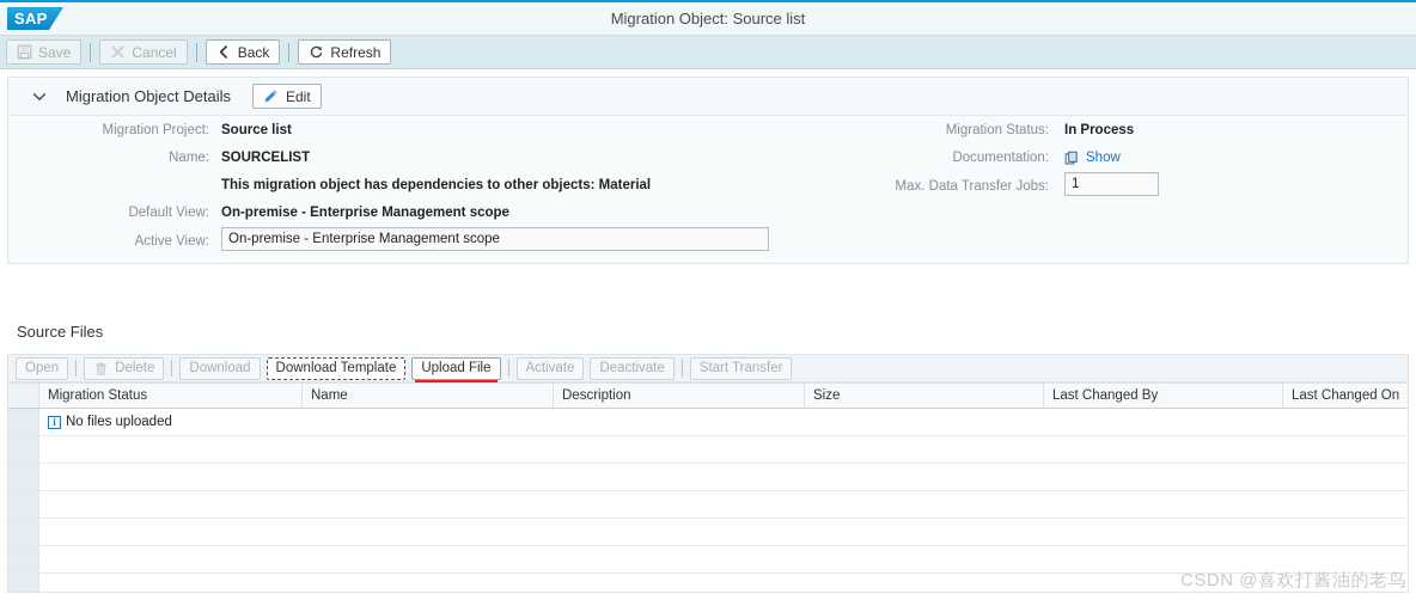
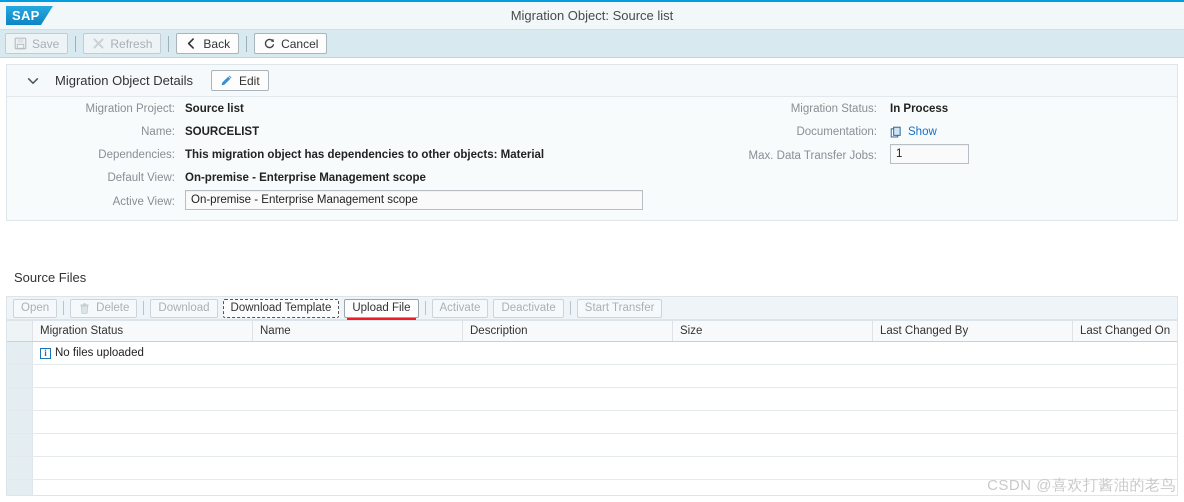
  SAP
  Migration Object: Source list
  Save
- Cancel
+ Refresh
  Back
- Refresh
+ Cancel
  Migration Object Details
  Edit
  Migration Project:
  Source list
  Name:
  SOURCELIST
+ Dependencies:
  This migration object has dependencies to other objects: Material
  Default View:
  On-premise - Enterprise Management scope
  Active View:
  On-premise - Enterprise Management scope
  Migration Status:
  In Process
  Documentation:
  Show
  Max. Data Transfer Jobs:
  1
  Source Files
  Open
  Delete
  Download
  Download Template
  Upload File
  Activate
  Deactivate
  Start Transfer
  Migration Status
  Name
  Description
  Size
  Last Changed By
  Last Changed On
  i
  No files uploaded
  CSDN @喜欢打酱油的老鸟
